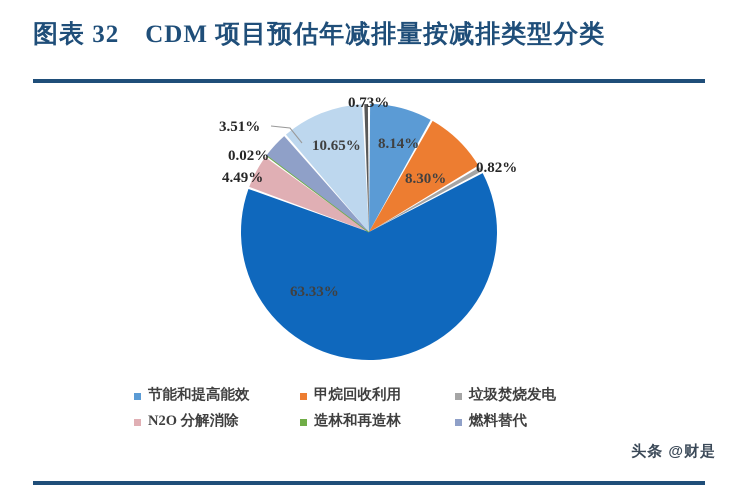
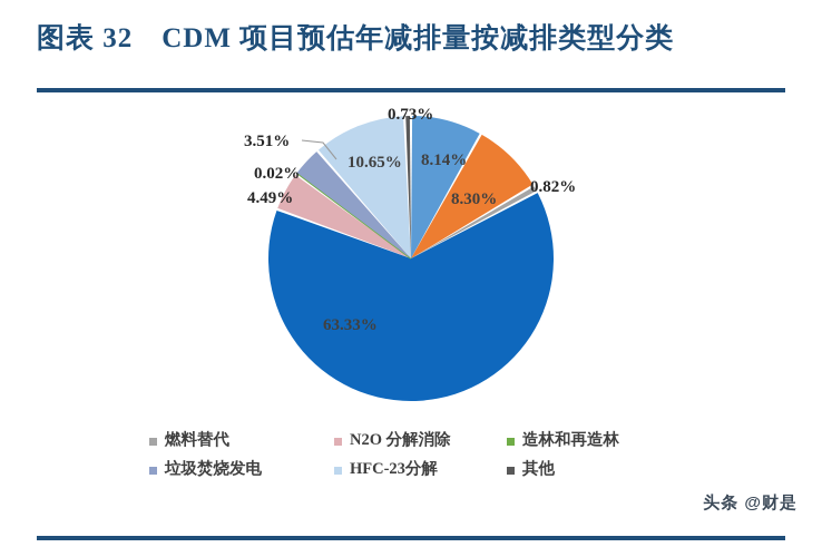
  图表 32 CDM 项目预估年减排量按减排类型分类
  0.73%
  8.14%
  8.30%
  0.82%
  63.33%
  4.49%
  0.02%
  3.51%
  10.65%
- 节能和提高能效
- 甲烷回收利用
- 垃圾焚烧发电
+ 燃料替代
  N2O 分解消除
  造林和再造林
- 燃料替代
+ 垃圾焚烧发电
+ HFC-23分解
+ 其他
  头条 @财是
